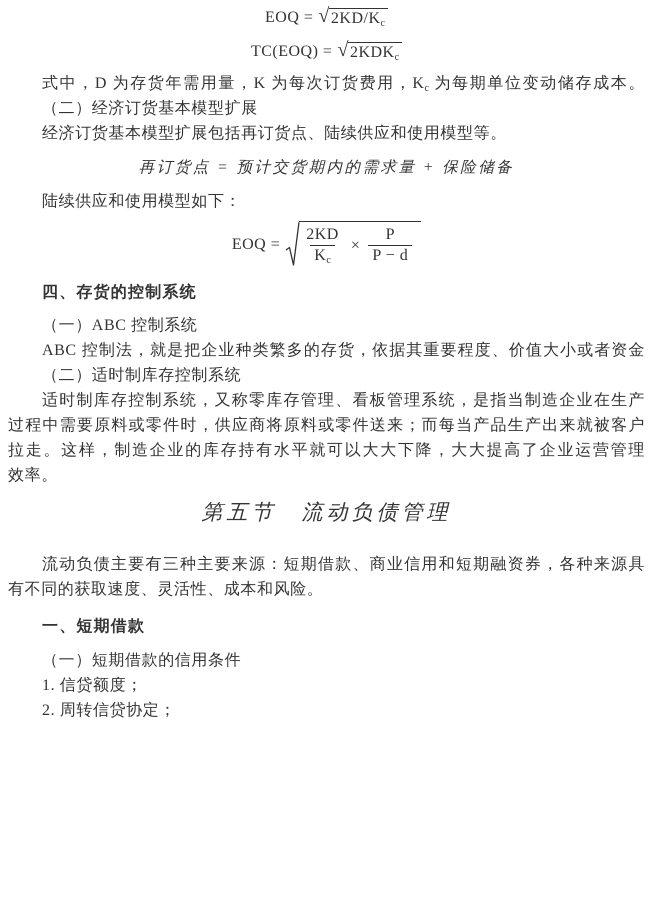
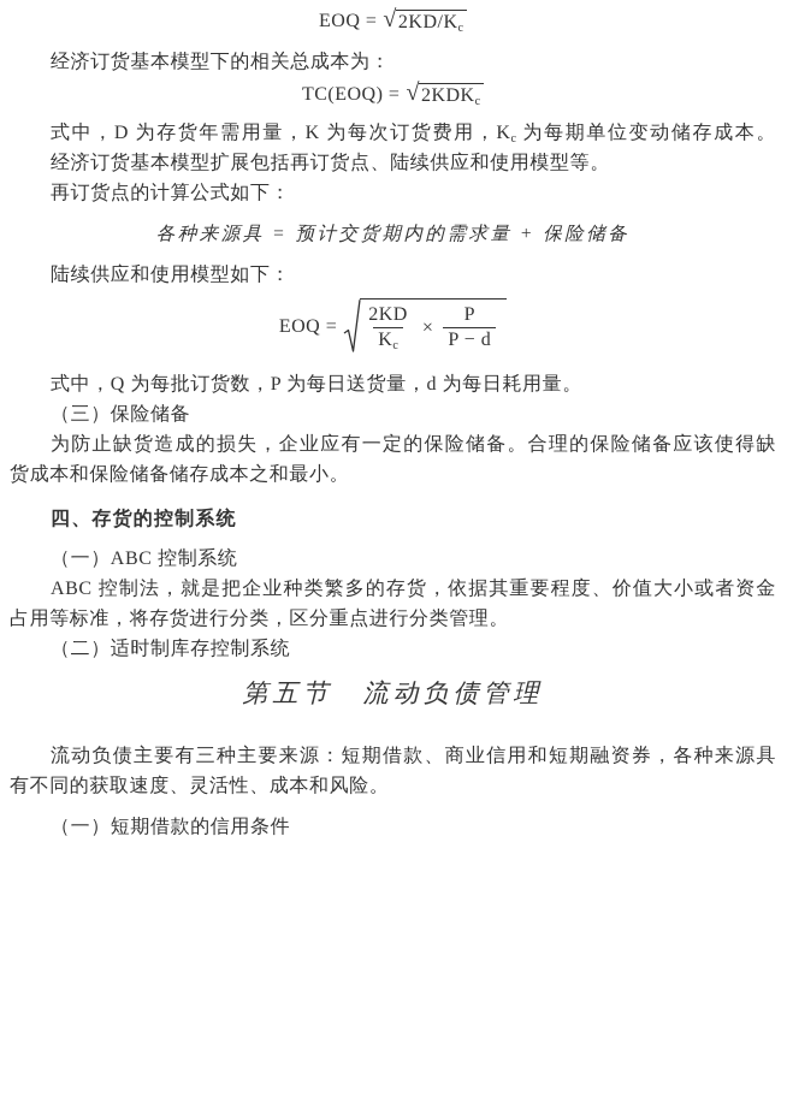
  EOQ =
  √
  2KD/Kc
+ 经济订货基本模型下的相关总成本为：
  TC(EOQ) =
  √
  2KDKc
  式中，D 为存货年需用量，K 为每次订货费用，Kc 为每期单位变动储存成本。
- （二）经济订货基本模型扩展
  经济订货基本模型扩展包括再订货点、陆续供应和使用模型等。
+ 再订货点的计算公式如下：
- 再订货点 = 预计交货期内的需求量 + 保险储备
+ 各种来源具 = 预计交货期内的需求量 + 保险储备
  陆续供应和使用模型如下：
  EOQ =
  2KD
  Kc
  ×
  P
  P − d
+ 式中，Q 为每批订货数，P 为每日送货量，d 为每日耗用量。
+ （三）保险储备
+ 为防止缺货造成的损失，企业应有一定的保险储备。合理的保险储备应该使得缺
+ 货成本和保险储备储存成本之和最小。
  四、存货的控制系统
  （一）ABC 控制系统
  ABC 控制法，就是把企业种类繁多的存货，依据其重要程度、价值大小或者资金
+ 占用等标准，将存货进行分类，区分重点进行分类管理。
  （二）适时制库存控制系统
- 适时制库存控制系统，又称零库存管理、看板管理系统，是指当制造企业在生产
- 过程中需要原料或零件时，供应商将原料或零件送来；而每当产品生产出来就被客户
- 拉走。这样，制造企业的库存持有水平就可以大大下降，大大提高了企业运营管理
- 效率。
  第五节 流动负债管理
  流动负债主要有三种主要来源：短期借款、商业信用和短期融资券，各种来源具
  有不同的获取速度、灵活性、成本和风险。
- 一、短期借款
  （一）短期借款的信用条件
- 1. 信贷额度；
- 2. 周转信贷协定；
